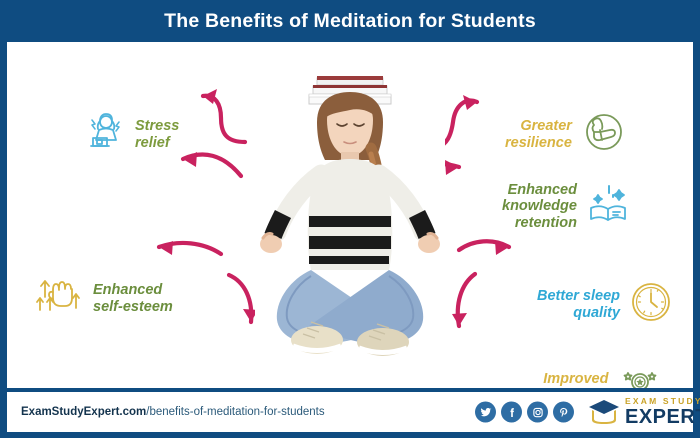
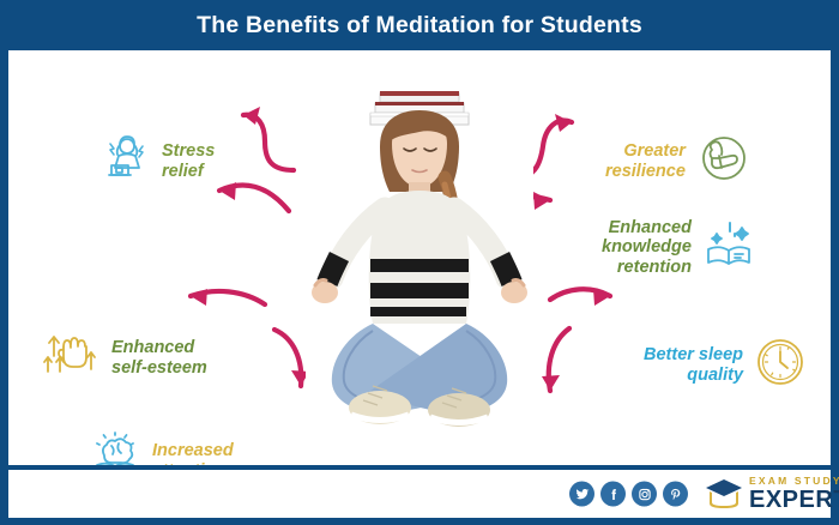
  The Benefits of Meditation for Students
  Stress
  relief
  Enhanced
  self-esteem
+ Increased
  Greater
  resilience
  Enhanced
  knowledge
  retention
  Better sleep
  quality
- Improved
- ExamStudyExpert.com/benefits-of-meditation-for-students
  EXAM STUDY
  EXPER
